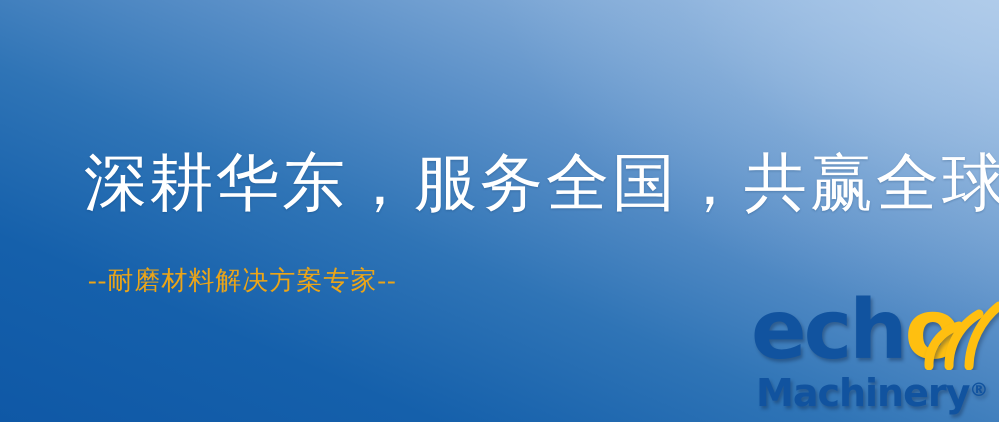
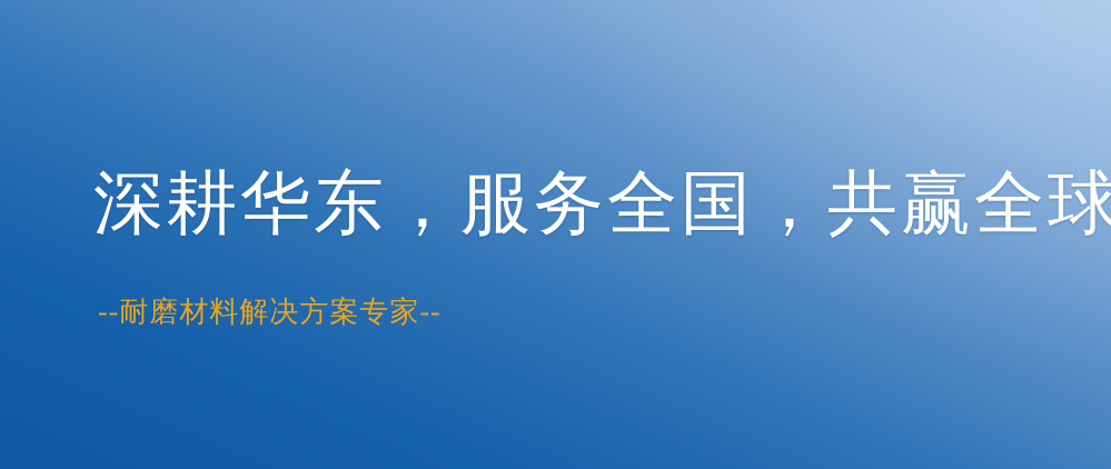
  深耕华东，服务全国，共赢全球
  --耐磨材料解决方案专家--
- echo
- Machinery®
